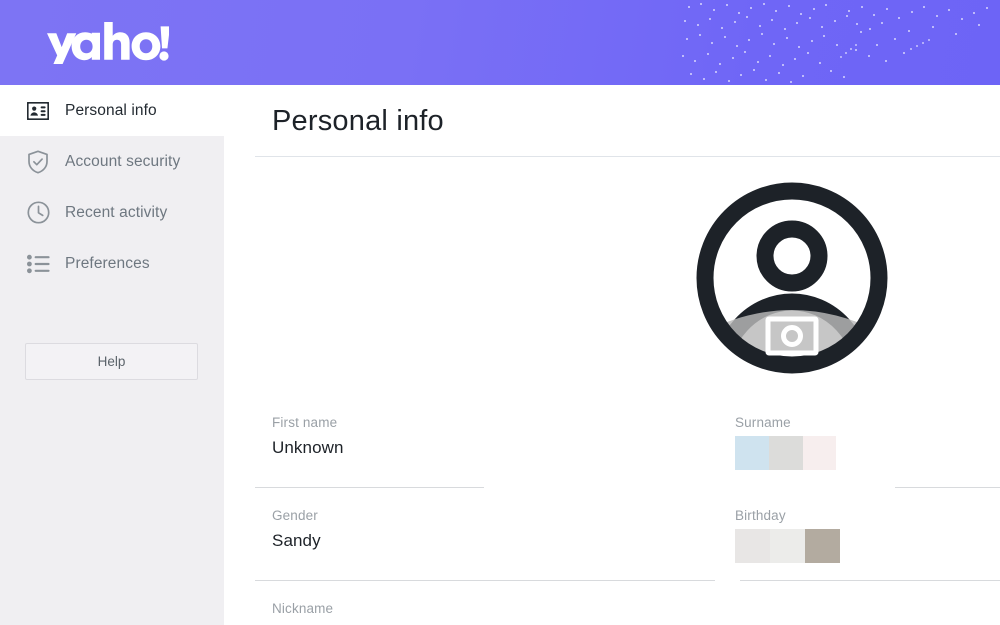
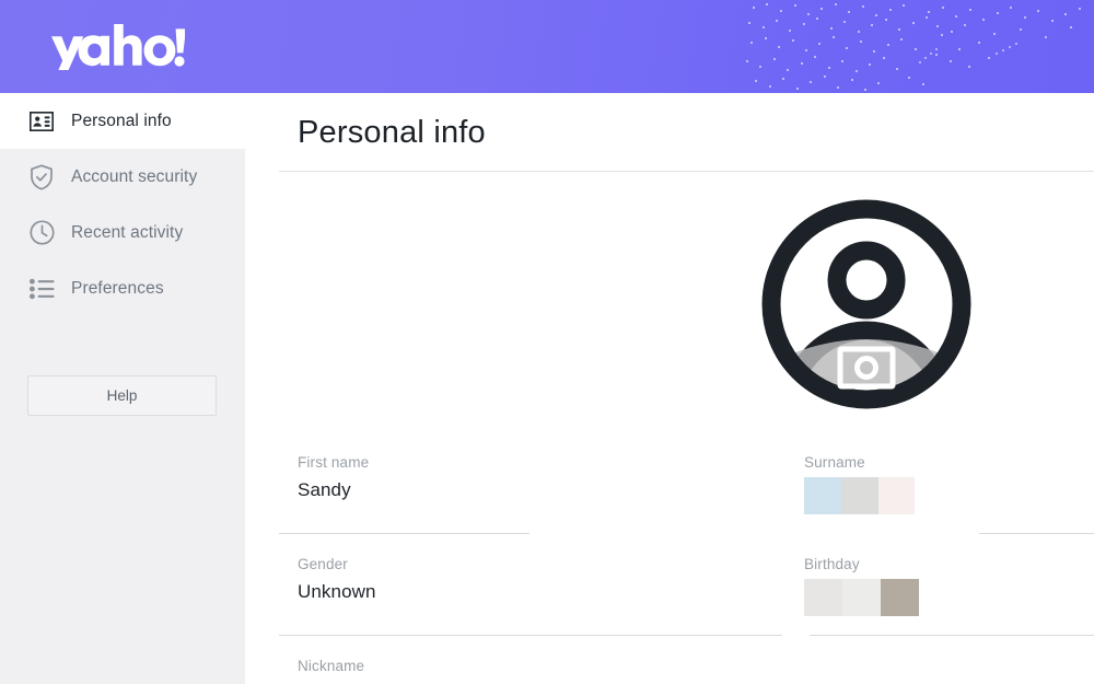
  Personal info
  Account security
  Recent activity
  Preferences
  Help
  Personal info
  First name
- Unknown
+ Sandy
  Surname
  Gender
- Sandy
+ Unknown
  Birthday
  Nickname
